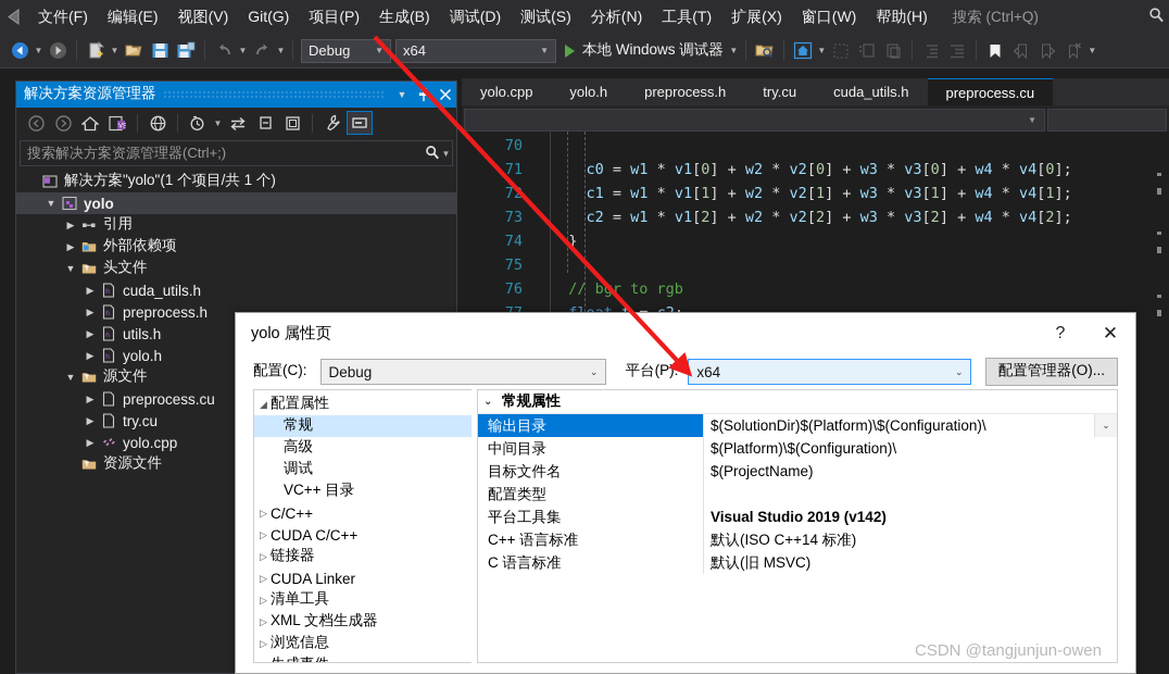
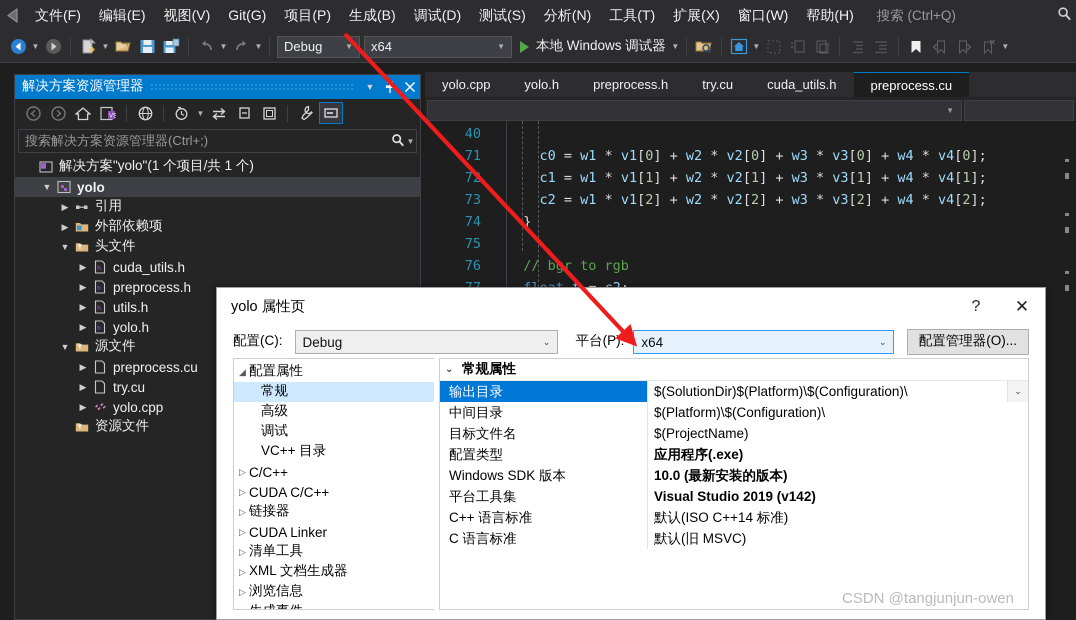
  文件(F)
  编辑(E)
  视图(V)
  Git(G)
  项目(P)
  生成(B)
  调试(D)
  测试(S)
  分析(N)
  工具(T)
  扩展(X)
  窗口(W)
  帮助(H)
  搜索 (Ctrl+Q)
  ▼
  ▼
  ▼
  ▼
  Debug
  ▼
  x64
  ▼
  本地 Windows 调试器
  ▼
  ▼
  ▼
  yolo.cpp
  yolo.h
  preprocess.h
  try.cu
  cuda_utils.h
  preprocess.cu
  ▼
- 70
+ 40
  71
  c0 = w1 * v1[0] + w2 * v2[0] + w3 * v3[0] + w4 * v4[0];
  c1 = w1 * v1[1] + w2 * v2[1] + w3 * v3[1] + w4 * v4[1];
  73
  c2 = w1 * v1[2] + w2 * v2[2] + w3 * v3[2] + w4 * v4[2];
  74
  }
  75
  76
  // br to rgb
  解决方案资源管理器
  ▼
  ▼
  搜索解决方案资源管理器(Ctrl+;)
  ▼
  解决方案"yolo"(1 个项目/共 1 个)
  ▼
  yolo
  ▶
  引用
  ▶
  外部依赖项
  ▼
  头文件
  ▶
  cuda_utils.h
  ▶
  preprocess.h
  ▶
  utils.h
  ▶
  yolo.h
  ▼
  源文件
  ▶
  preprocess.cu
  ▶
  try.cu
  ▶
  yolo.cpp
  资源文件
  yolo 属性页
  ?
  ✕
  配置(C):
  Debug
  ⌄
  平台(P):
  x64
  ⌄
  配置管理器(O)...
  ◢
  配置属性
  常规
  高级
  调试
  VC++ 目录
  ▷
  C/C++
  ▷
  CUDA C/C++
  ▷
  链接器
  ▷
  CUDA Linker
  ▷
  清单工具
  ▷
  XML 文档生成器
  ▷
  浏览信息
  ⌄
  常规属性
  输出目录
  $(SolutionDir)$(Platform)\$(Configuration)\
  ⌄
  中间目录
  $(Platform)\$(Configuration)\
  目标文件名
  $(ProjectName)
  配置类型
+ 应用程序(.exe)
+ Windows SDK 版本
+ 10.0 (最新安装的版本)
  平台工具集
  Visual Studio 2019 (v142)
  C++ 语言标准
  默认(ISO C++14 标准)
  C 语言标准
  默认(旧 MSVC)
  CSDN @tangjunjun-owen
